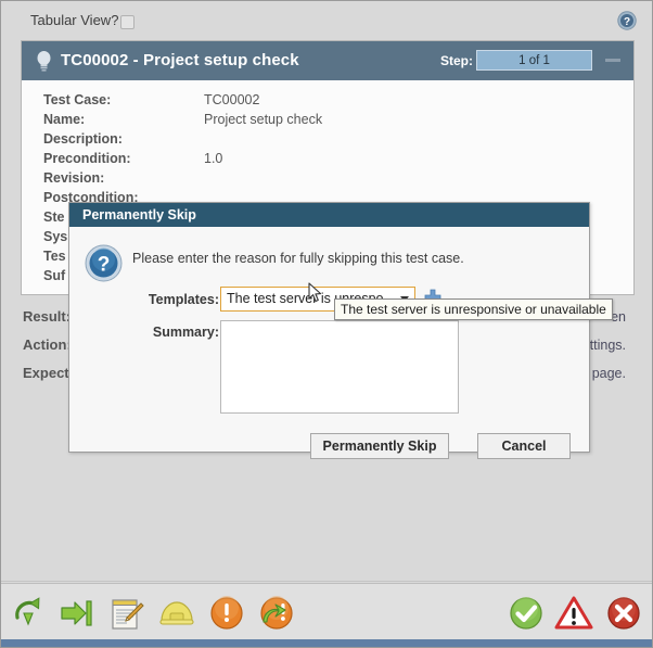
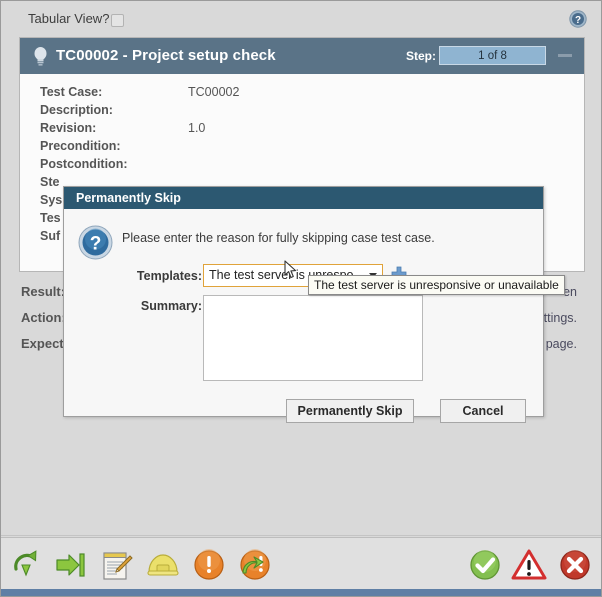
  Tabular View?
  ?
  TC00002 - Project setup check
  Step:
- 1 of 1
+ 1 of 8
  Test Case:
  TC00002
- Name:
- Project setup check
  Description:
- Precondition:
+ Revision:
  1.0
- Revision:
+ Precondition:
  Postcondition:
  Ste
  Sys
  Tes
  Suf
  Result
  en
  Action
  ttings.
  Expect
  page.
  Permanently Skip
  ?
- Please enter the reason for fully skipping this test case.
+ Please enter the reason for fully skipping case test case.
  Templates:
  Summary:
  Permanently Skip
  Cancel
  The test server is unresponsive or unavailable
